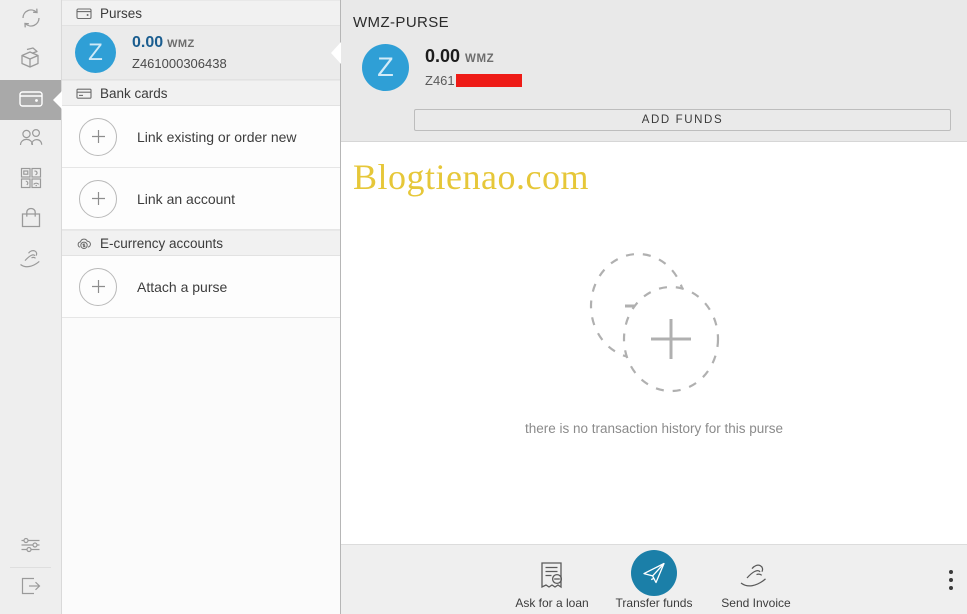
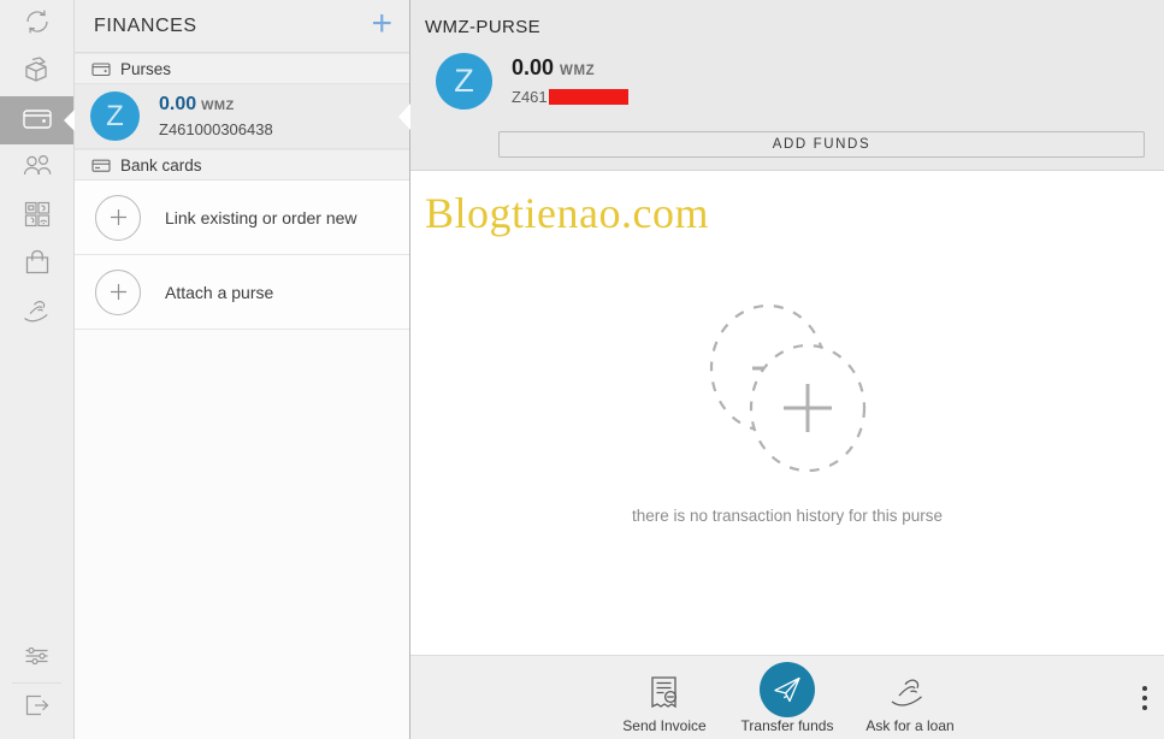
+ FINANCES
+ +
  Purses
  Z
  0.00 WMZ
  Z461000306438
  Bank cards
  Link existing or order new
- Link an account
- E-currency accounts
  Attach a purse
  WMZ-PURSE
  Z
  0.00 WMZ
  Z461
  ADD FUNDS
  Blogtienao.com
  there is no transaction history for this purse
- Ask for a loan
+ Send Invoice
  Transfer funds
- Send Invoice
+ Ask for a loan
